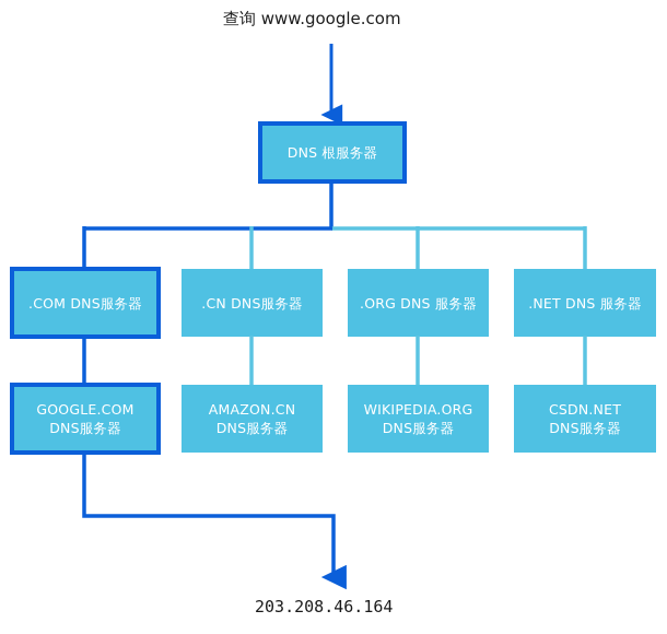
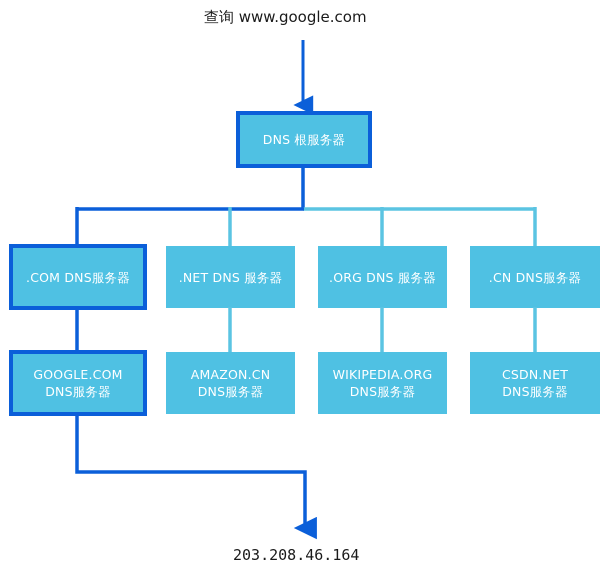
  查询 www.google.com
  DNS 根服务器
  .COM DNS服务器
- .CN DNS服务器
+ .NET DNS 服务器
  .ORG DNS 服务器
- .NET DNS 服务器
+ .CN DNS服务器
  GOOGLE.COM
  DNS服务器
  AMAZON.CN
  DNS服务器
  WIKIPEDIA.ORG
  DNS服务器
  CSDN.NET
  DNS服务器
  203.208.46.164
